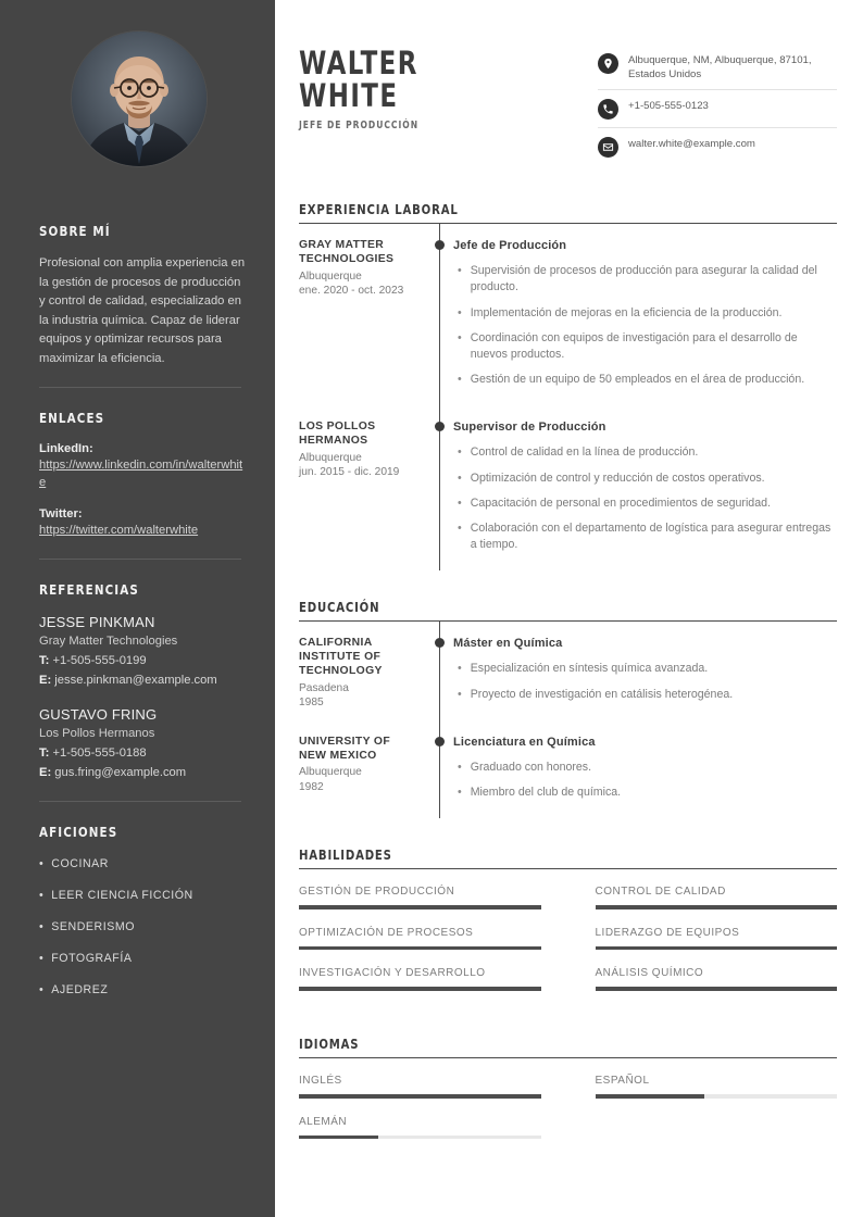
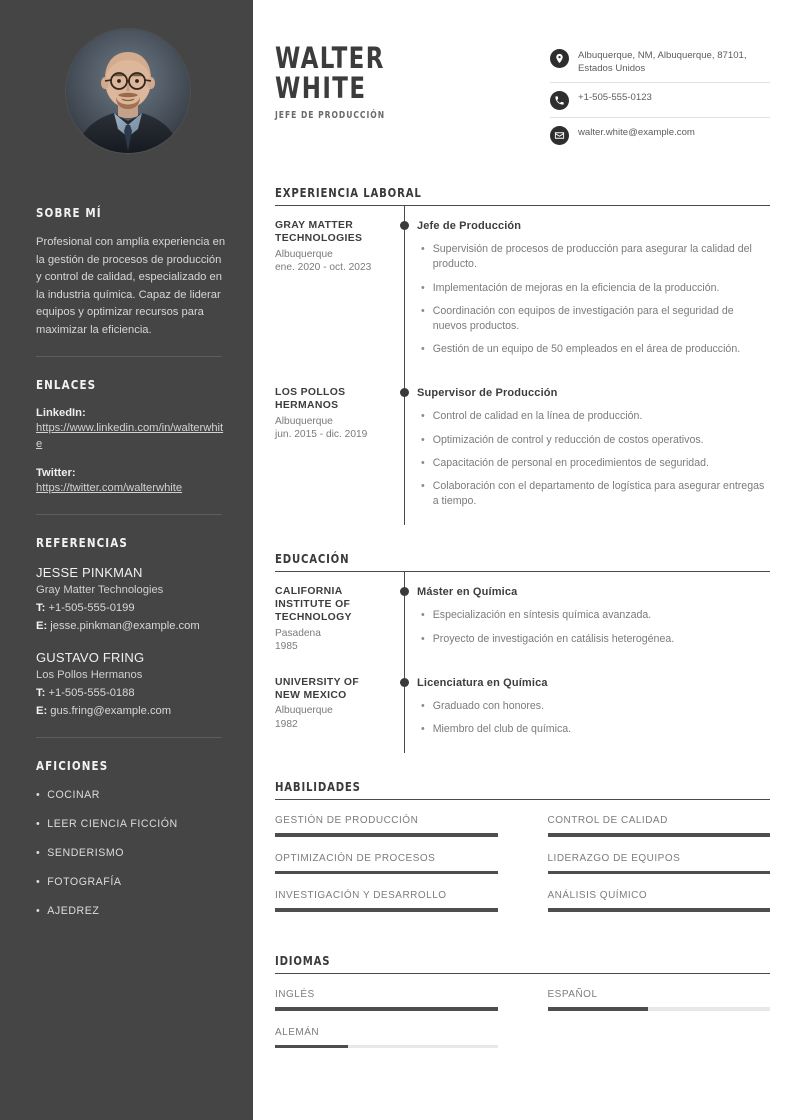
  SOBRE MÍ
  Profesional con amplia experiencia en la gestión de procesos de producción y control de calidad, especializado en la industria química. Capaz de liderar equipos y optimizar recursos para maximizar la eficiencia.
  ENLACES
  LinkedIn:
  https://www.linkedin.com/in/walterwhite
  Twitter:
  https://twitter.com/walterwhite
  REFERENCIAS
  JESSE PINKMAN
  Gray Matter Technologies
  T: +1-505-555-0199
  E: jesse.pinkman@example.com
  GUSTAVO FRING
  Los Pollos Hermanos
  T: +1-505-555-0188
  E: gus.fring@example.com
  AFICIONES
  •
  COCINAR
  •
  LEER CIENCIA FICCIÓN
  •
  SENDERISMO
  •
  FOTOGRAFÍA
  •
  AJEDREZ
  WALTER
  WHITE
  JEFE DE PRODUCCIÓN
  Albuquerque, NM, Albuquerque, 87101, Estados Unidos
  +1-505-555-0123
  walter.white@example.com
  EXPERIENCIA LABORAL
  GRAY MATTER TECHNOLOGIES
  Albuquerque
  ene. 2020 - oct. 2023
  Jefe de Producción
  •
  Supervisión de procesos de producción para asegurar la calidad del producto.
  •
  Implementación de mejoras en la eficiencia de la producción.
  •
- Coordinación con equipos de investigación para el desarrollo de nuevos productos.
+ Coordinación con equipos de investigación para el seguridad de nuevos productos.
  •
  Gestión de un equipo de 50 empleados en el área de producción.
  LOS POLLOS HERMANOS
  Albuquerque
  jun. 2015 - dic. 2019
  Supervisor de Producción
  •
  Control de calidad en la línea de producción.
  •
  Optimización de control y reducción de costos operativos.
  •
  Capacitación de personal en procedimientos de seguridad.
  •
  Colaboración con el departamento de logística para asegurar entregas a tiempo.
  EDUCACIÓN
  CALIFORNIA INSTITUTE OF TECHNOLOGY
  Pasadena
  1985
  Máster en Química
  •
  Especialización en síntesis química avanzada.
  •
  Proyecto de investigación en catálisis heterogénea.
  UNIVERSITY OF NEW MEXICO
  Albuquerque
  1982
  Licenciatura en Química
  •
  Graduado con honores.
  •
  Miembro del club de química.
  HABILIDADES
  GESTIÓN DE PRODUCCIÓN
  CONTROL DE CALIDAD
  OPTIMIZACIÓN DE PROCESOS
  LIDERAZGO DE EQUIPOS
  INVESTIGACIÓN Y DESARROLLO
  ANÁLISIS QUÍMICO
  IDIOMAS
  INGLÉS
  ESPAÑOL
  ALEMÁN
